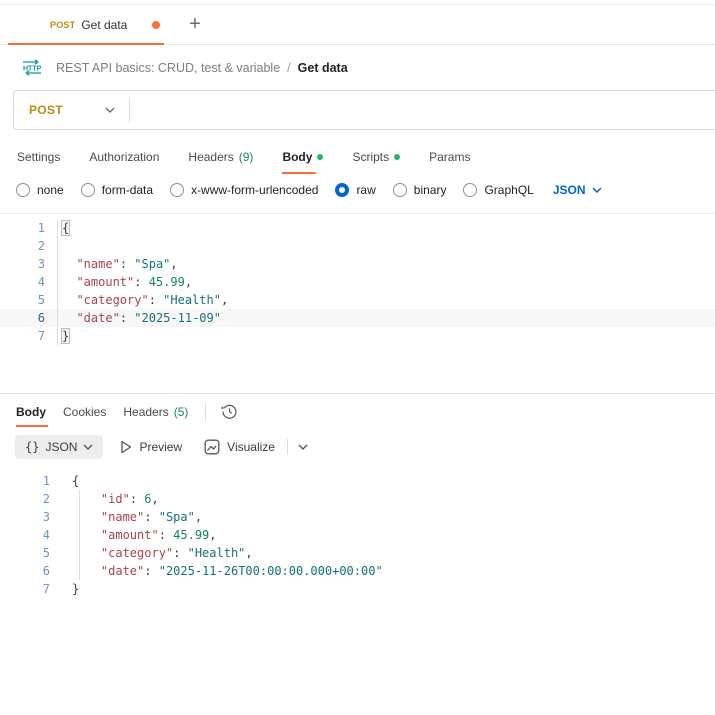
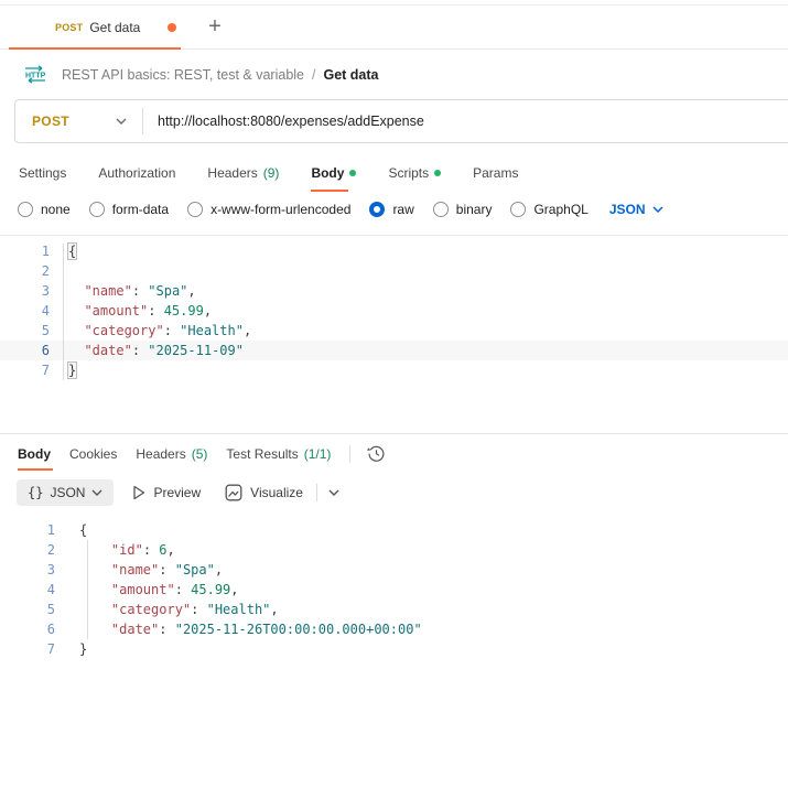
  POST
  Get data
  +
- REST API basics: CRUD, test & variable
+ REST API basics: REST, test & variable
  /
  Get data
  POST
+ http://localhost:8080/expenses/addExpense
  Settings
  Authorization
  Headers
  (9)
  Body
  Scripts
  Params
  none
  form-data
  x-www-form-urlencoded
  raw
  binary
  GraphQL
  JSON
  1
  {
  2
  3
  "name": "Spa",
  4
  "amount": 45.99,
  5
  "category": "Health",
  6
  "date": "2025-11-09"
  7
  }
  Body
  Cookies
  Headers
  (5)
+ Test Results
+ (1/1)
  {}
  JSON
  Preview
  Visualize
  1
  {
  2
  "id": 6,
  3
  "name": "Spa",
  4
  "amount": 45.99,
  5
  "category": "Health",
  6
  "date": "2025-11-26T00:00:00.000+00:00"
  7
  }
